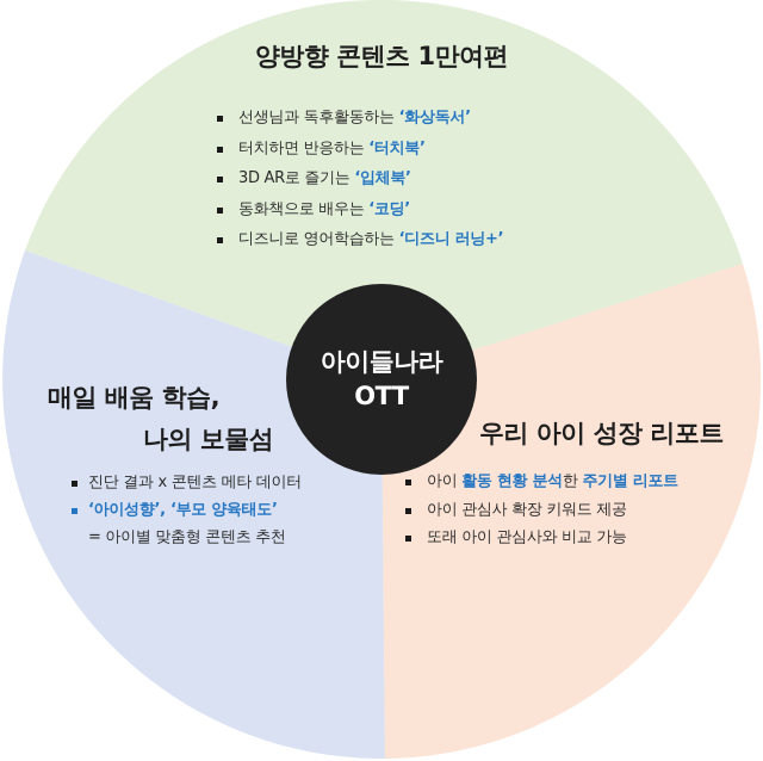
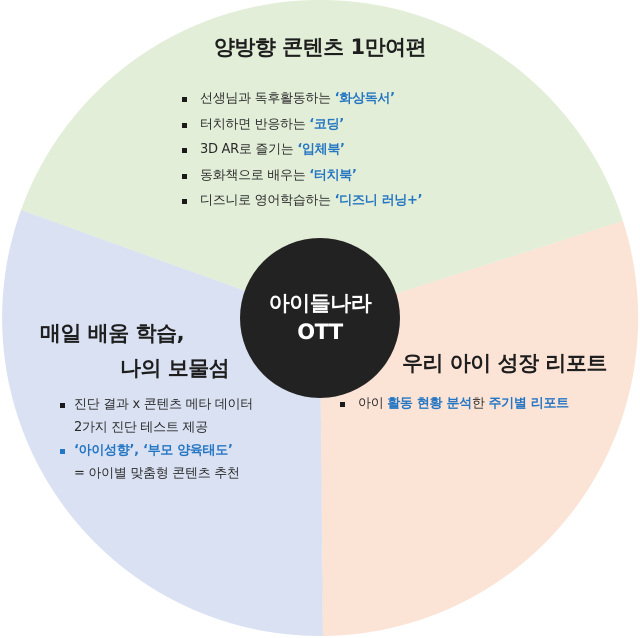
  아이들나라
  OTT
  양방향 콘텐츠 1만여편
  선생님과 독후활동하는 ‘화상독서’
- 터치하면 반응하는 ‘터치북’
+ 터치하면 반응하는 ‘코딩’
  3D AR로 즐기는 ‘입체북’
- 동화책으로 배우는 ‘코딩’
+ 동화책으로 배우는 ‘터치북’
  디즈니로 영어학습하는 ‘디즈니 러닝+’
  매일 배움 학습,
  나의 보물섬
  진단 결과 x 콘텐츠 메타 데이터
+ 2가지 진단 테스트 제공
  ‘아이성향’, ‘부모 양육태도’
  = 아이별 맞춤형 콘텐츠 추천
  우리 아이 성장 리포트
  아이 활동 현황 분석한 주기별 리포트
- 아이 관심사 확장 키워드 제공
- 또래 아이 관심사와 비교 가능
